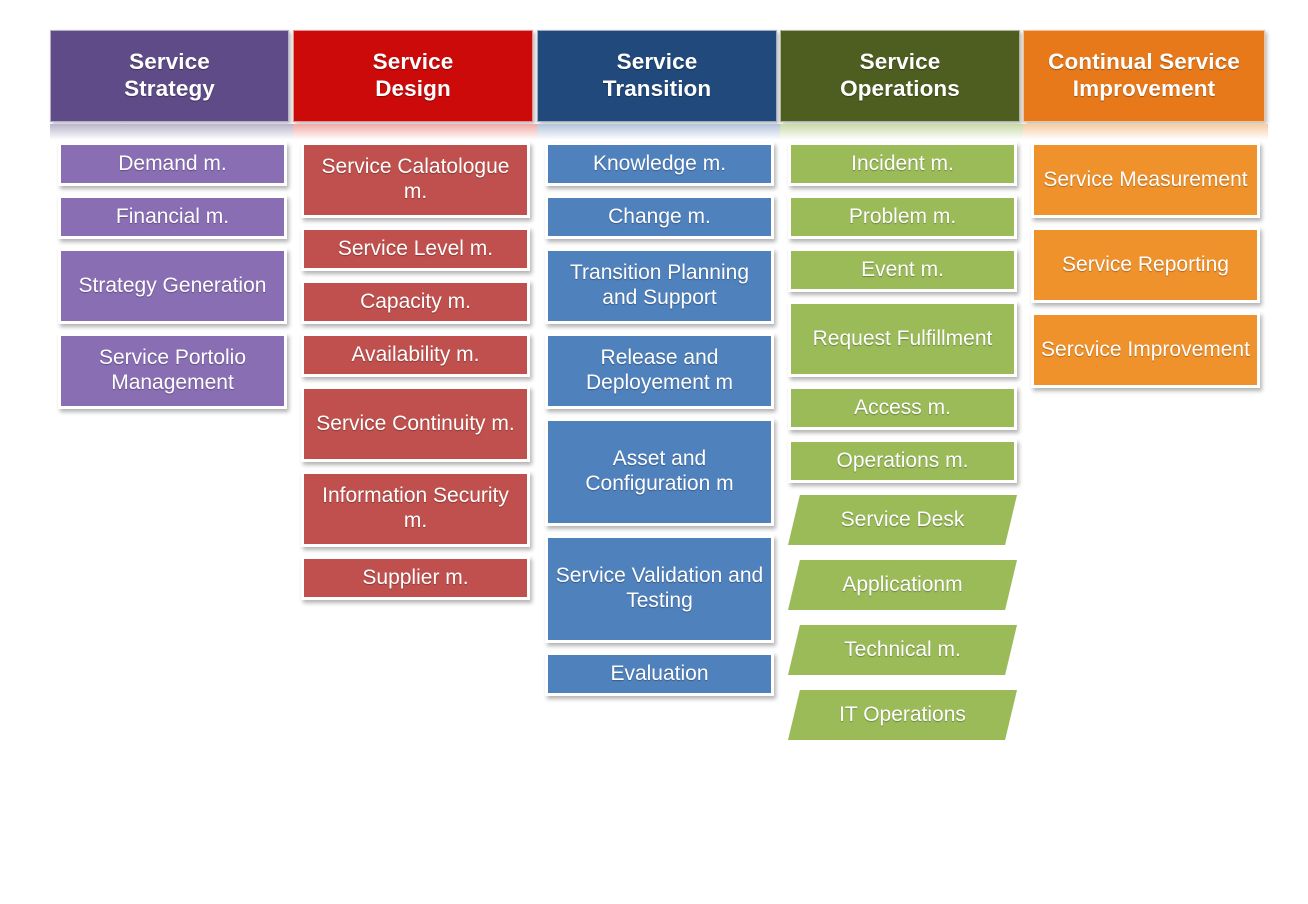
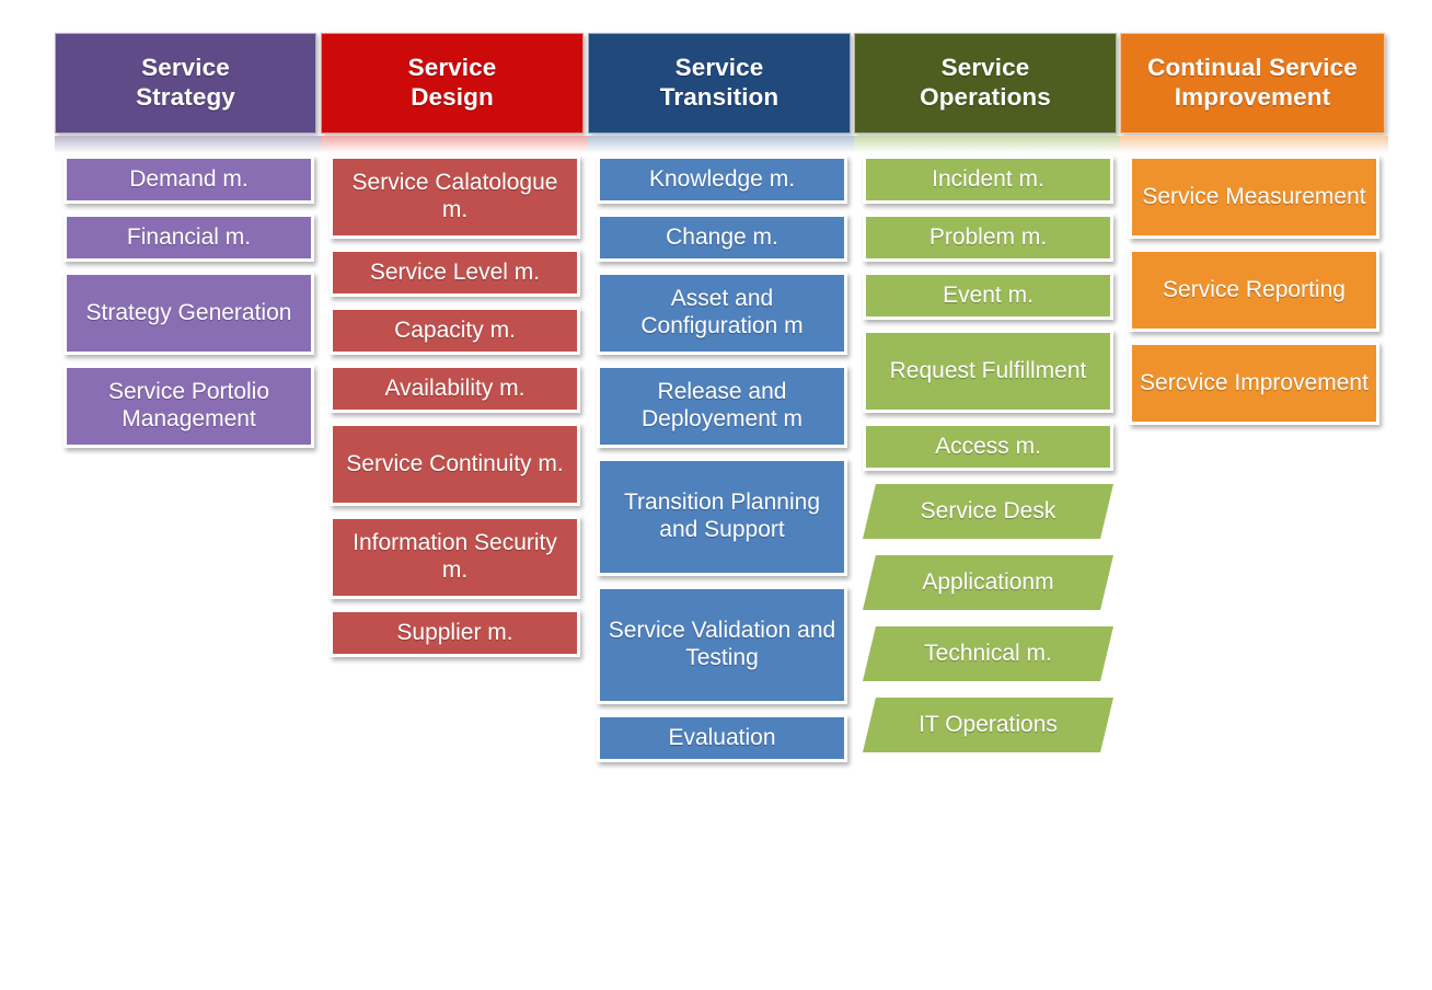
  Service
  Strategy
  Demand m.
  Financial m.
  Strategy Generation
  Service Portolio Management
  Service
  Design
  Service Calatologue m.
  Service Level m.
  Capacity m.
  Availability m.
  Service Continuity m.
  Information Security m.
  Supplier m.
  Service
  Transition
  Knowledge m.
  Change m.
- Transition Planning and Support
+ Asset and Configuration m
  Release and Deployement m
- Asset and Configuration m
+ Transition Planning and Support
  Service Validation and Testing
  Evaluation
  Service
  Operations
  Incident m.
  Problem m.
  Event m.
  Request Fulfillment
  Access m.
- Operations m.
  Service Desk
  Applicationm
  Technical m.
  IT Operations
  Continual Service
  Improvement
  Service Measurement
  Service Reporting
  Sercvice Improvement
